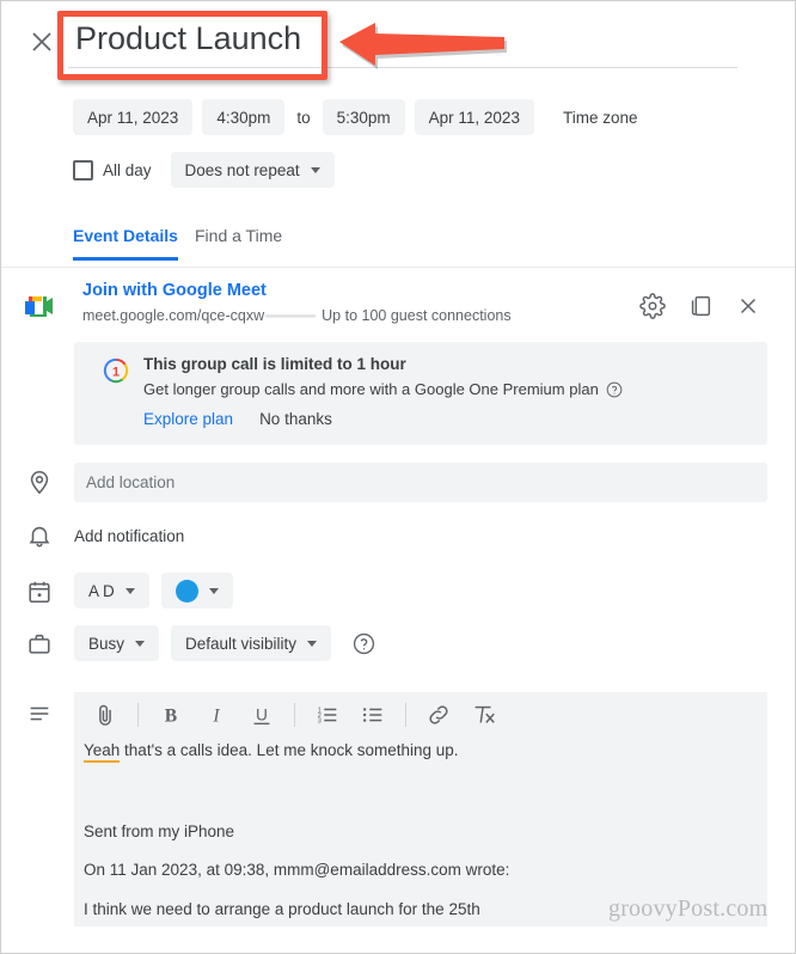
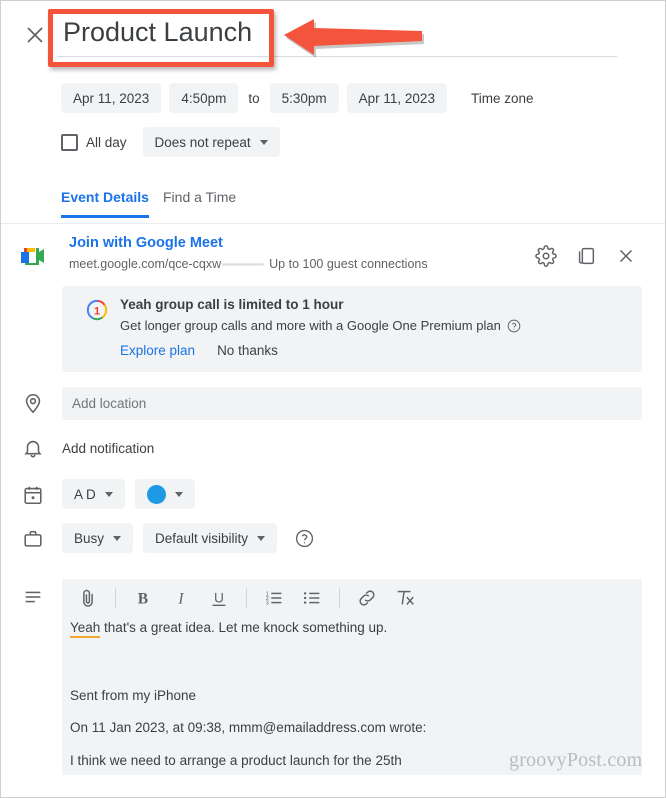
  Product Launch
  Apr 11, 2023
- 4:30pm
+ 4:50pm
  to
  5:30pm
  Apr 11, 2023
  Time zone
  All day
  Does not repeat
  Event Details
  Find a Time
  Join with Google Meet
  meet.google.com/qce-cqxw
  Up to 100 guest connections
  1
- This group call is limited to 1 hour
+ Yeah group call is limited to 1 hour
  Get longer group calls and more with a Google One Premium plan
  Explore plan
  No thanks
  Add location
  Add notification
  A D
  Busy
  Default visibility
  B
  I
  U
- Yeah that's a calls idea. Let me knock something up.
+ Yeah that's a great idea. Let me knock something up.
  Sent from my iPhone
  On 11 Jan 2023, at 09:38, mmm@emailaddress.com wrote:
  I think we need to arrange a product launch for the 25th
  groovyPost.com
